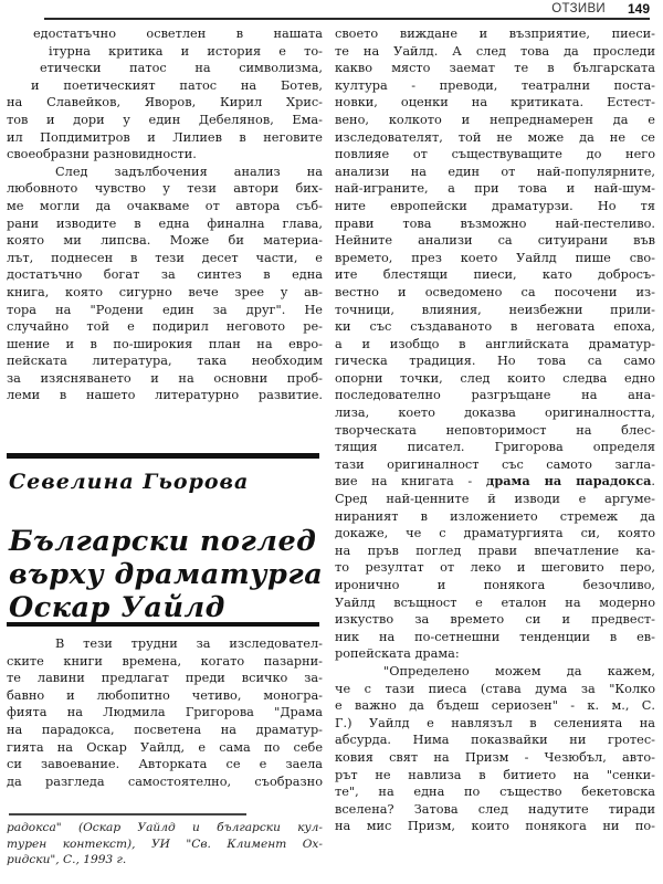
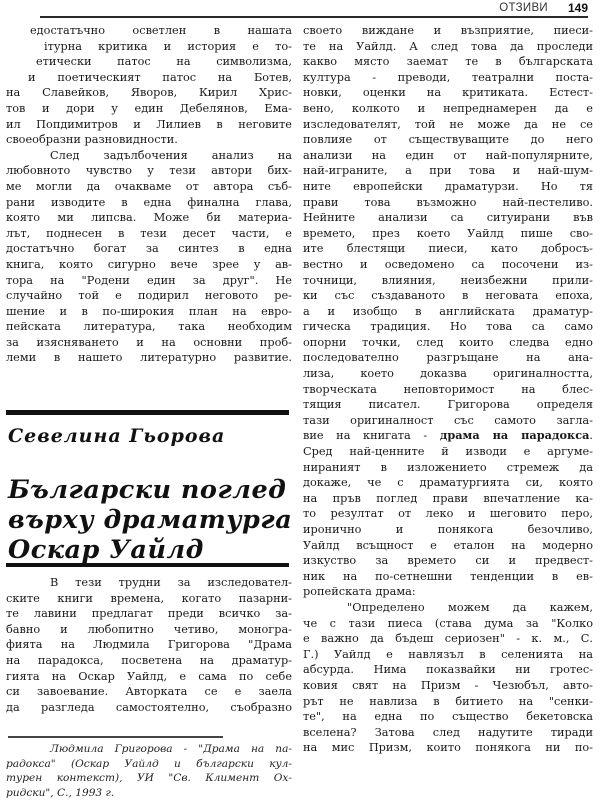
  ОТЗИВИ
  149
  едостатъчно осветлен в нашата
  ітурна критика и история е то-
  етически патос на символизма,
  и поетическият патос на Ботев,
  на Славейков, Яворов, Кирил Хрис-
  тов и дори у един Дебелянов, Ема-
  ил Попдимитров и Лилиев в неговите
  своеобразни разновидности.
  След задълбочения анализ на
  любовното чувство у тези автори бих-
  ме могли да очакваме от автора съб-
  рани изводите в една финална глава,
  която ми липсва. Може би материа-
  лът, поднесен в тези десет части, е
  достатъчно богат за синтез в една
  книга, която сигурно вече зрее у ав-
  тора на "Родени един за друг". Не
  случайно той е подирил неговото ре-
  шение и в по-широкия план на евро-
  пейската литература, така необходим
  за изясняването и на основни проб-
  леми в нашето литературно развитие.
  Севелина Гьорова
  Български поглед
  върху драматурга
  Оскар Уайлд
  В тези трудни за изследовател-
  ските книги времена, когато пазарни-
  те лавини предлагат преди всичко за-
  бавно и любопитно четиво, моногра-
  фията на Людмила Григорова "Драма
  на парадокса, посветена на драматур-
  гията на Оскар Уайлд, е сама по себе
  си завоевание. Авторката се е заела
  да разгледа самостоятелно, съобразно
+ Людмила Григорова - "Драма на па-
  радокса" (Оскар Уайлд и български кул-
  турен контекст), УИ "Св. Климент Ох-
  ридски", С., 1993 г.
  своето виждане и възприятие, пиеси-
  те на Уайлд. А след това да проследи
  какво място заемат те в българската
  култура - преводи, театрални поста-
  новки, оценки на критиката. Естест-
  вено, колкото и непреднамерен да е
  изследователят, той не може да не се
  повлияе от съществуващите до него
  анализи на един от най-популярните,
  най-играните, а при това и най-шум-
  ните европейски драматурзи. Но тя
  прави това възможно най-пестеливо.
  Нейните анализи са ситуирани във
  времето, през което Уайлд пише сво-
  ите блестящи пиеси, като добросъ-
  вестно и осведомено са посочени из-
  точници, влияния, неизбежни прили-
  ки със създаваното в неговата епоха,
  а и изобщо в английската драматур-
  гическа традиция. Но това са само
  опорни точки, след които следва едно
  последователно разгръщане на ана-
  лиза, което доказва оригиналността,
  творческата неповторимост на блес-
  тящия писател. Григорова определя
  тази оригиналност със самото загла-
  вие на книгата - драма на парадокса.
  Сред най-ценните й изводи е аргуме-
  нираният в изложението стремеж да
  докаже, че с драматургията си, която
  на пръв поглед прави впечатление ка-
  то резултат от леко и шеговито перо,
  иронично и понякога безочливо,
  Уайлд всъщност е еталон на модерно
  изкуство за времето си и предвест-
  ник на по-сетнешни тенденции в ев-
  ропейската драма:
  "Определено можем да кажем,
  че с тази пиеса (става дума за "Колко
  е важно да бъдеш сериозен" - к. м., С.
  Г.) Уайлд е навлязъл в селенията на
  абсурда. Нима показвайки ни гротес-
  ковия свят на Призм - Чезюбъл, авто-
  рът не навлиза в битието на "сенки-
  те", на една по същество бекетовска
  вселена? Затова след надутите тиради
  на мис Призм, които понякога ни по-
